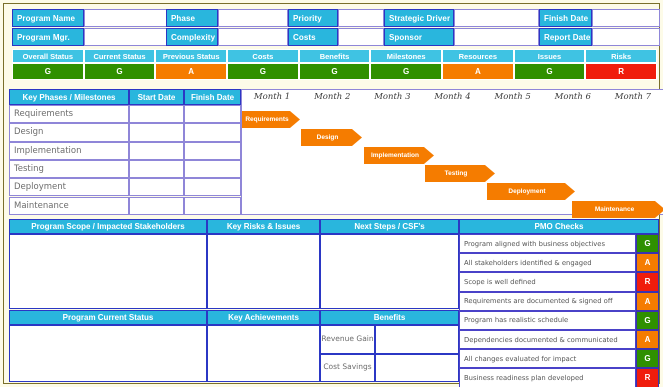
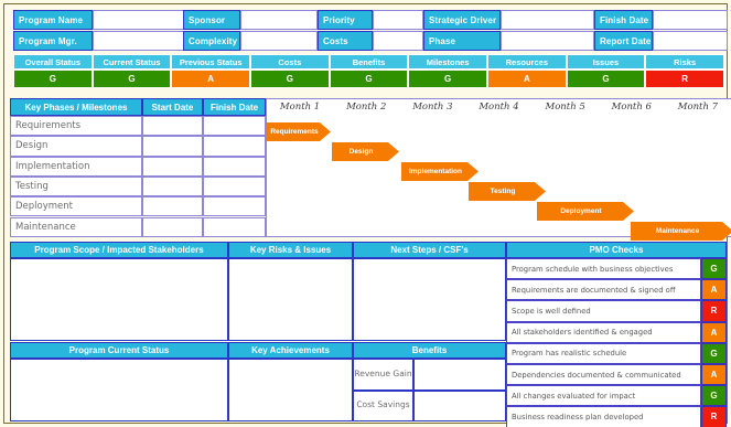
  Program Name
- Phase
+ Sponsor
  Priority
  Strategic Driver
  Finish Date
  Program Mgr.
  Complexity
  Costs
- Sponsor
+ Phase
  Report Date
  Overall Status
  G
  Current Status
  G
  Previous Status
  A
  Costs
  G
  Benefits
  G
  Milestones
  G
  Resources
  A
  Issues
  G
  Risks
  R
  Key Phases / Milestones
  Start Date
  Finish Date
  Requirements
  Design
  Implementation
  Testing
  Deployment
  Maintenance
  Month 1
  Month 2
  Month 3
  Month 4
  Month 5
  Month 6
  Month 7
  Program Scope / Impacted Stakeholders
  Key Risks & Issues
  Next Steps / CSF's
  Program Current Status
  Key Achievements
  Benefits
  Revenue Gain
  Cost Savings
  PMO Checks
- Program aligned with business objectives
+ Program schedule with business objectives
  G
- All stakeholders identified & engaged
+ Requirements are documented & signed off
  A
  Scope is well defined
  R
- Requirements are documented & signed off
+ All stakeholders identified & engaged
  A
  Program has realistic schedule
  G
  Dependencies documented & communicated
  A
  All changes evaluated for impact
  G
  Business readiness plan developed
  R
